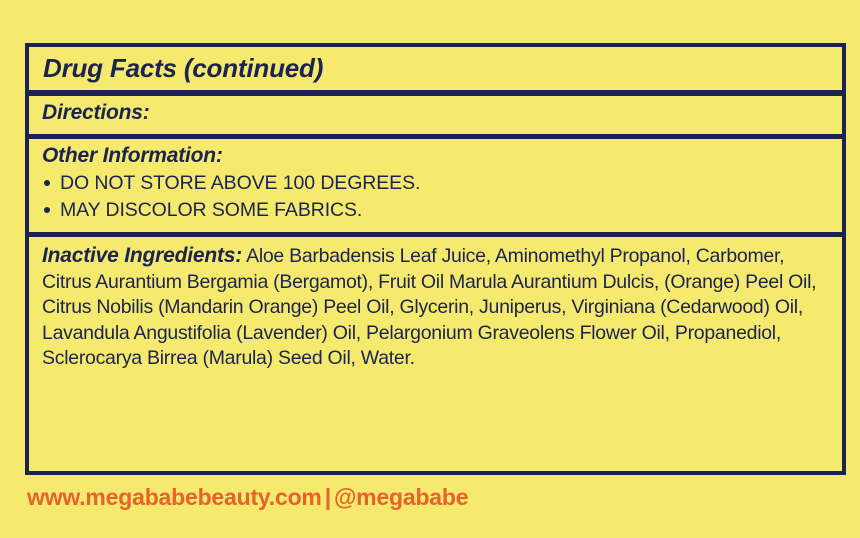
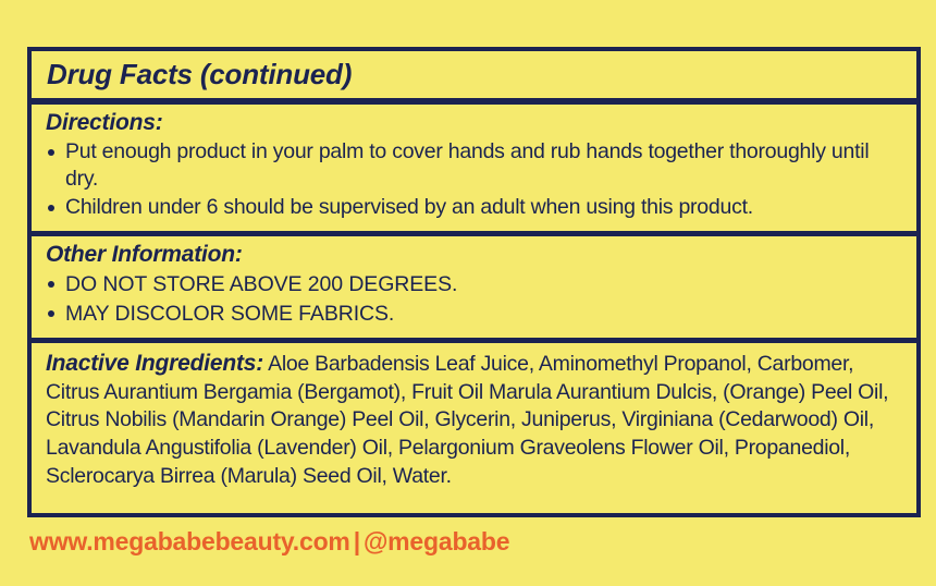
  Drug Facts (continued)
  Directions:
+ Put enough product in your palm to cover hands and rub hands together thoroughly until dry.
+ Children under 6 should be supervised by an adult when using this product.
  Other Information:
- DO NOT STORE ABOVE 100 DEGREES.
+ DO NOT STORE ABOVE 200 DEGREES.
  MAY DISCOLOR SOME FABRICS.
  Inactive Ingredients: Aloe Barbadensis Leaf Juice, Aminomethyl Propanol, Carbomer, Citrus Aurantium Bergamia (Bergamot), Fruit Oil Marula Aurantium Dulcis, (Orange) Peel Oil, Citrus Nobilis (Mandarin Orange) Peel Oil, Glycerin, Juniperus, Virginiana (Cedarwood) Oil, Lavandula Angustifolia (Lavender) Oil, Pelargonium Graveolens Flower Oil, Propanediol, Sclerocarya Birrea (Marula) Seed Oil, Water.
  www.megababebeauty.com|@megababe
